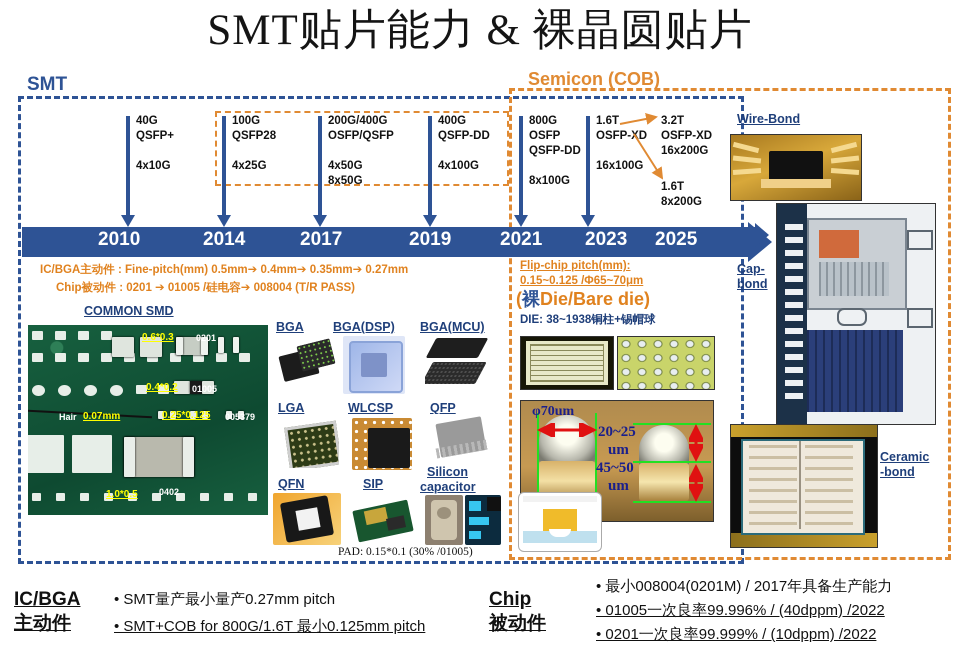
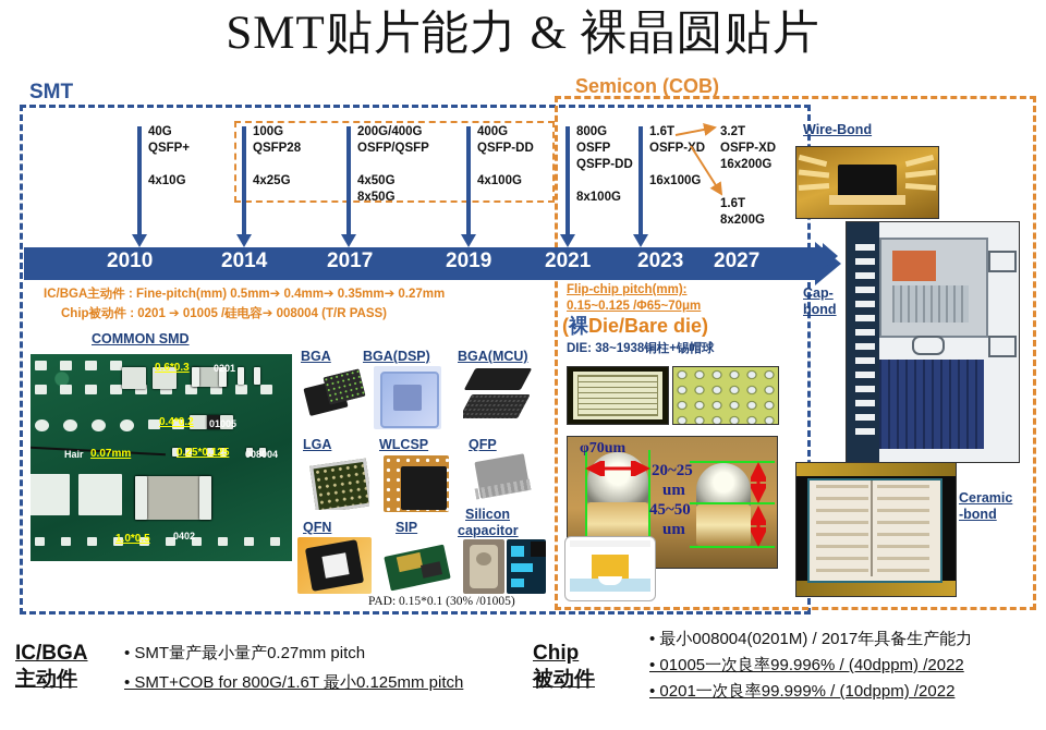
  SMT贴片能力 & 裸晶圆贴片
  SMT
  Semicon (COB)
  40G
  QSFP+
  4x10G
  100G
  QSFP28
  4x25G
  200G/400G
  OSFP/QSFP
  4x50G
  8x50G
  400G
  QSFP-DD
  4x100G
  800G
  OSFP
  QSFP-DD
  8x100G
  1.6T
  OSFP-D
  16x100G
  3.2T
  OSFP-XD
  16x200G
  1.6T
  8x200G
  2010
  2014
  2017
  2019
  2021
  2023
- 2025
+ 2027
  IC/BGA主动件 : Fine-pitch(mm) 0.5mm➔ 0.4mm➔ 0.35mm➔ 0.27mm
  Chip被动件 : 0201 ➔ 01005 /硅电容➔ 008004 (T/R PASS)
  COMMON SMD
  Flip-chip pitch(mm):
  0.15~0.125 /Φ65~70μm
  (裸Die/Bare die)
  DIE: 38~1938铜柱+锡帽球
  0.6*0.3
  0201
  0.4*0.2
  01005
  Hair
  0.07mm
  0.25*0.125
- 005379
+ 008004
  1.0*0.5
  0402
  BGA
  BGA(DSP)
  BGA(MCU)
  LGA
  WLCSP
  QFP
  QFN
  SIP
  Silicon
  capacitor
  PAD: 0.15*0.1 (30% /01005)
  φ70um
  20~25
  um
  45~50
  um
  Wire-Bond
  Cap-
  bond
  Ceramic
  -bond
  IC/BGA
  主动件
  • SMT量产最小量产0.27mm pitch
  • SMT+COB for 800G/1.6T 最小0.125mm pitch
  Chip
  被动件
  • 最小008004(0201M) / 2017年具备生产能力
  • 01005一次良率99.996% / (40dppm) /2022
  • 0201一次良率99.999% / (10dppm) /2022
